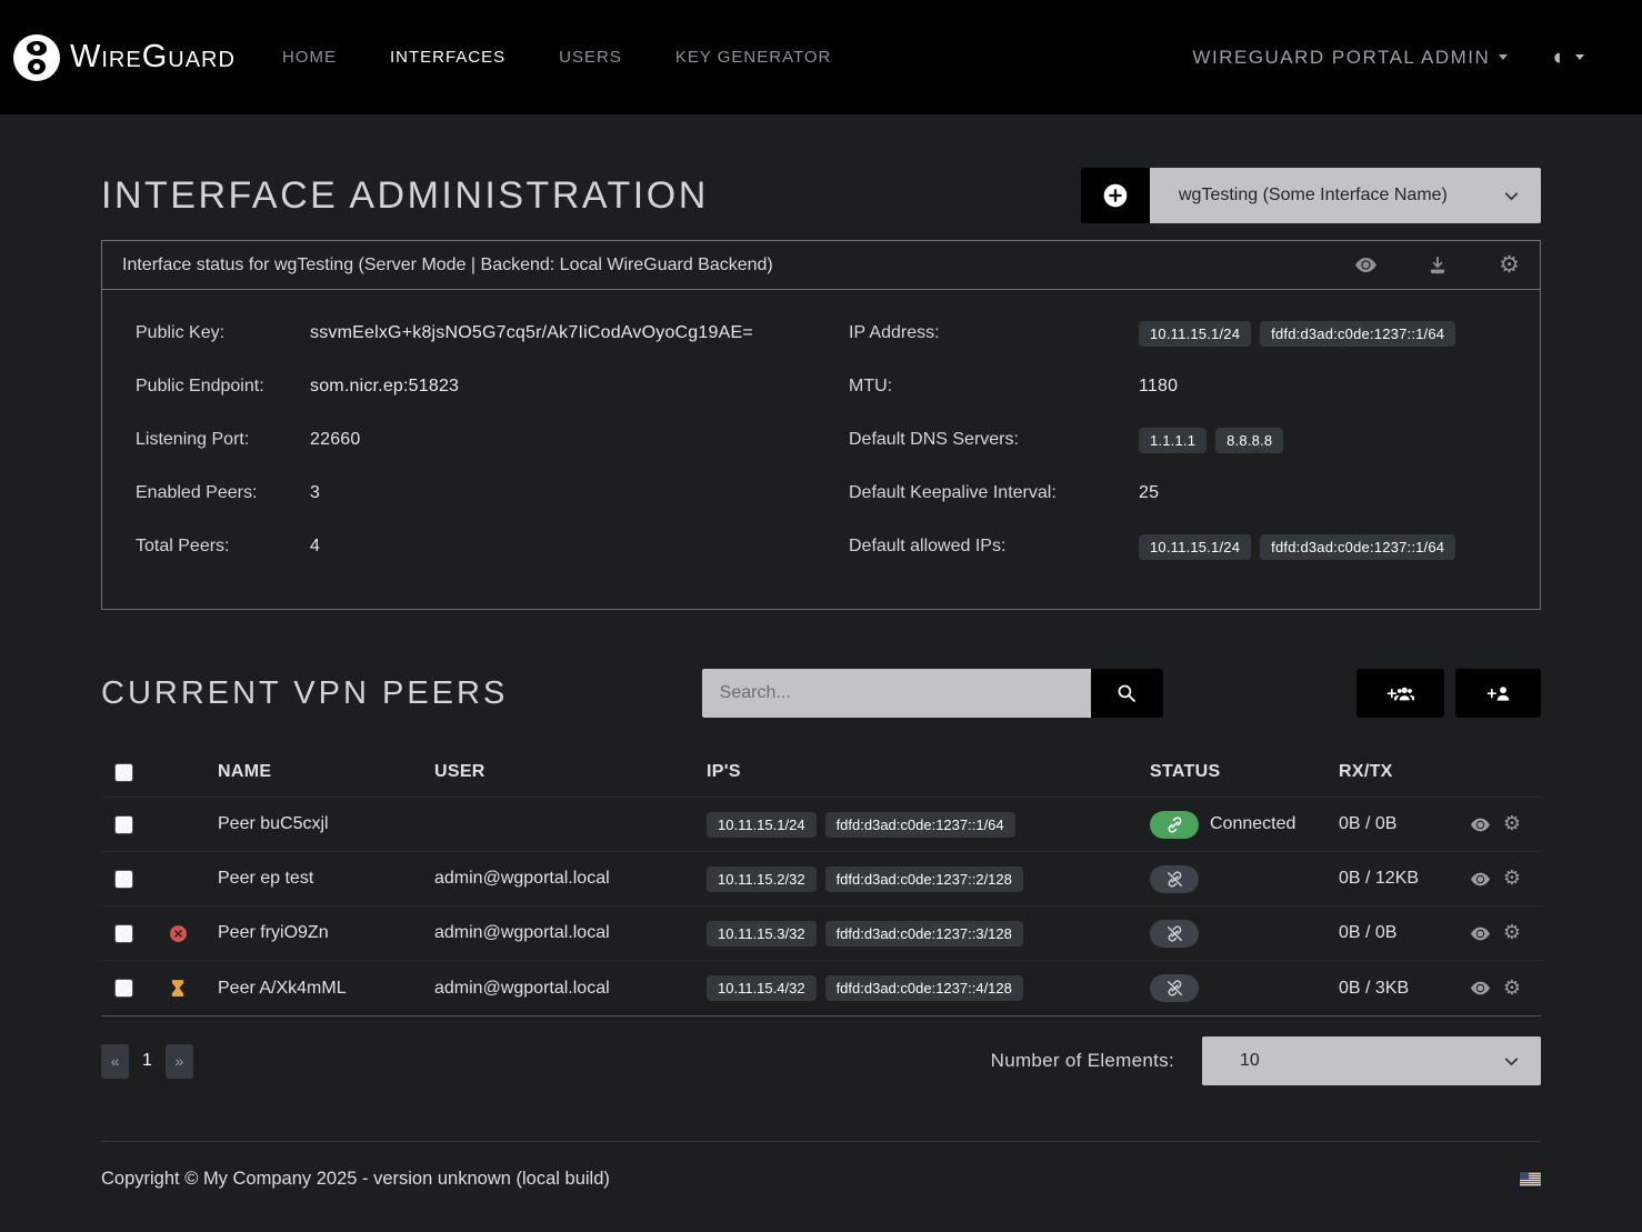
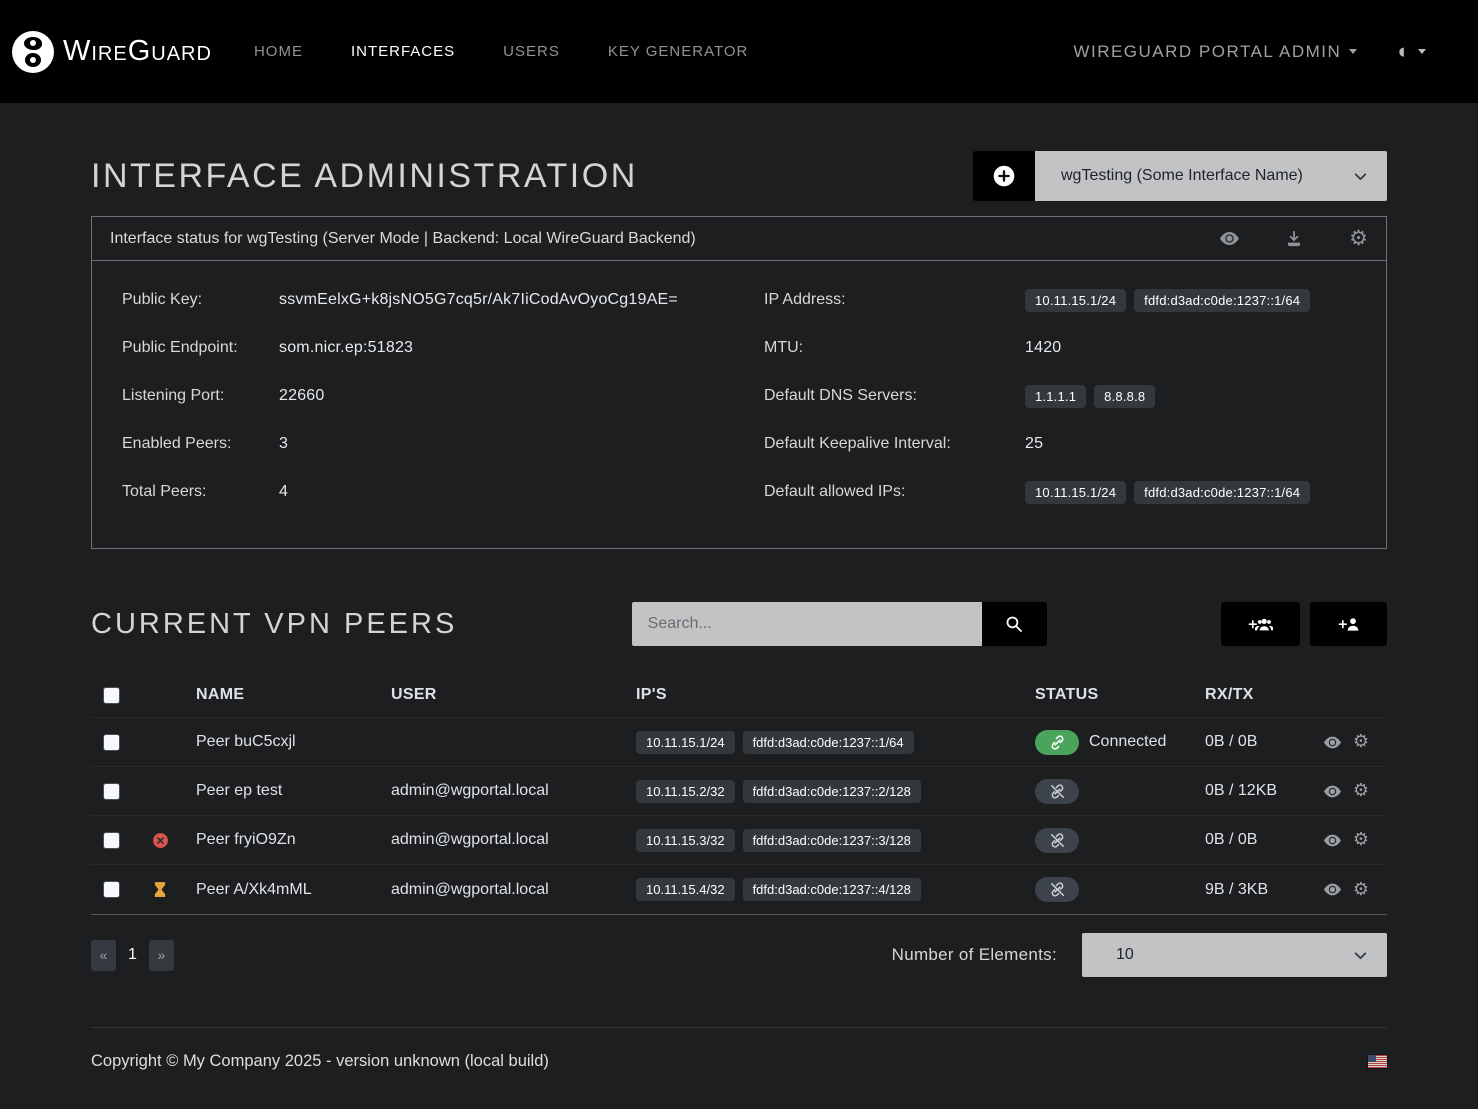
  WireGuard
  HOME
  INTERFACES
  USERS
  KEY GENERATOR
  WIREGUARD PORTAL ADMIN
  ◐
  INTERFACE ADMINISTRATION
  wgTesting (Some Interface Name)
  Interface status for wgTesting (Server Mode | Backend: Local WireGuard Backend)
  ⚙
  Public Key:
  ssvmEelxG+k8jsNO5G7cq5r/Ak7IiCodAvOyoCg19AE=
  Public Endpoint:
  som.nicr.ep:51823
  Listening Port:
  22660
  Enabled Peers:
  3
  Total Peers:
  4
  IP Address:
  10.11.15.1/24
  fdfd:d3ad:c0de:1237::1/64
  MTU:
- 1180
+ 1420
  Default DNS Servers:
  1.1.1.1
  8.8.8.8
  Default Keepalive Interval:
  25
  Default allowed IPs:
  10.11.15.1/24
  fdfd:d3ad:c0de:1237::1/64
  CURRENT VPN PEERS
  Search...
  NAME
  USER
  IP'S
  STATUS
  RX/TX
  Peer buC5cxjl
  10.11.15.1/24
  fdfd:d3ad:c0de:1237::1/64
  Connected
  0B / 0B
  ⚙
  Peer ep test
  admin@wgportal.local
  10.11.15.2/32
  fdfd:d3ad:c0de:1237::2/128
  0B / 12KB
  ⚙
  Peer fryiO9Zn
  admin@wgportal.local
  10.11.15.3/32
  fdfd:d3ad:c0de:1237::3/128
  0B / 0B
  ⚙
  Peer A/Xk4mML
  admin@wgportal.local
  10.11.15.4/32
  fdfd:d3ad:c0de:1237::4/128
- 0B / 3KB
+ 9B / 3KB
  ⚙
  «
  1
  »
  Number of Elements:
  10
  Copyright © My Company 2025 - version unknown (local build)
